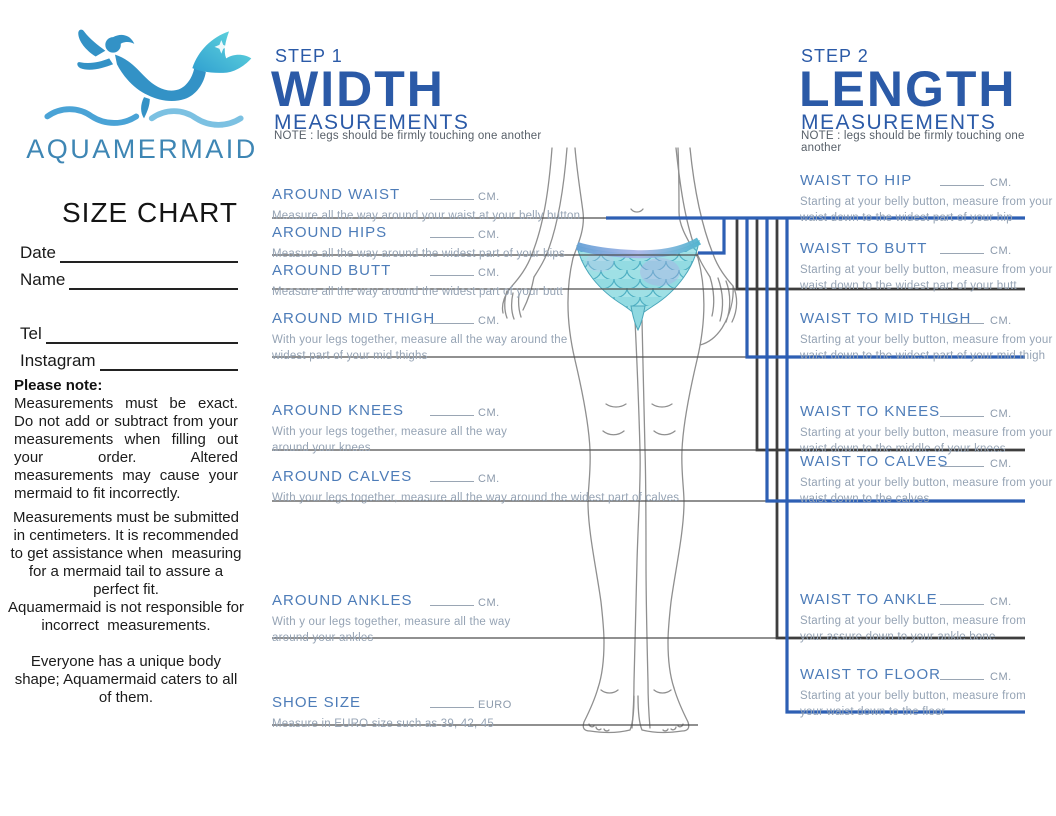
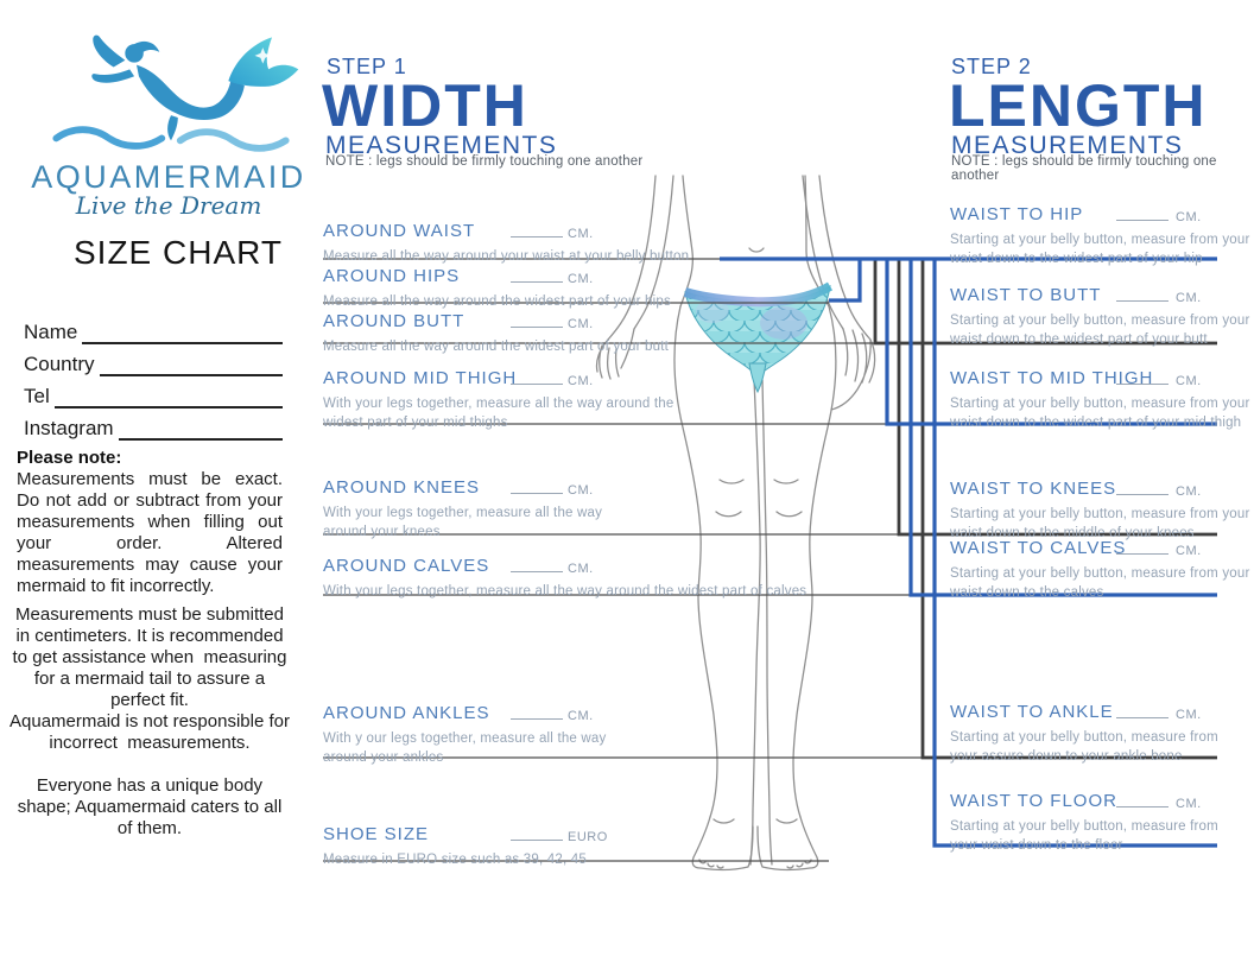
  AQUAMERMAID
+ Live the Dream
  SIZE CHART
- Date
  Name
+ Country
  Tel
  Instagram
  Please note:
  Measurements must be exact. Do not add or subtract from your measurements when filling out your order. Altered measurements may cause your mermaid to fit incorrectly.
  Measurements must be submitted in centimeters. It is recommended to get assistance when measuring for a mermaid tail to assure a perfect fit.
  Aquamermaid is not responsible for incorrect measurements.
  Everyone has a unique body shape; Aquamermaid caters to all of them.
  STEP 1
  WIDTH
  MEASUREMENTS
  NOTE : legs should be firmly touching one another
  AROUND WAIST
  CM.
  Measure all the way around your waist at your belly button
  AROUND HIPS
  CM.
  Measure all the way around the widest part of your hips
  AROUND BUTT
  CM.
  Measure all the way around the widest part of your butt
  AROUND MID THIGH
  CM.
  With your legs together, measure all the way around the widest part of your mid thighs
  AROUND KNEES
  CM.
  With your legs together, measure all the way around your knees
  AROUND CALVES
  CM.
  With your legs together, measure all the way around the widest part of calves
  AROUND ANKLES
  CM.
  With y our legs together, measure all the way around your ankles
  SHOE SIZE
  EURO
  Measure in EURO size such as 39, 42, 45
  STEP 2
  LENGTH
  MEASUREMENTS
  NOTE : legs should be firmly touching one another
  WAIST TO HIP
  CM.
  Starting at your belly button, measure from your waist down to the widest part of your hip
  WAIST TO BUTT
  CM.
  Starting at your belly button, measure from your waist down to the widest part of your butt
  WAIST TO MID THIGH
  CM.
  Starting at your belly button, measure from your waist down to the widest part of your mid thigh
  WAIST TO KNEES
  CM.
  Starting at your belly button, measure from your waist down to the middle of your knees
  WAIST TO CALVES
  CM.
  Starting at your belly button, measure from your waist down to the calves
  WAIST TO ANKLE
  CM.
  Starting at your belly button, measure from your assure down to your ankle bone
  WAIST TO FLOOR
  CM.
  Starting at your belly button, measure from your waist down to the floor
